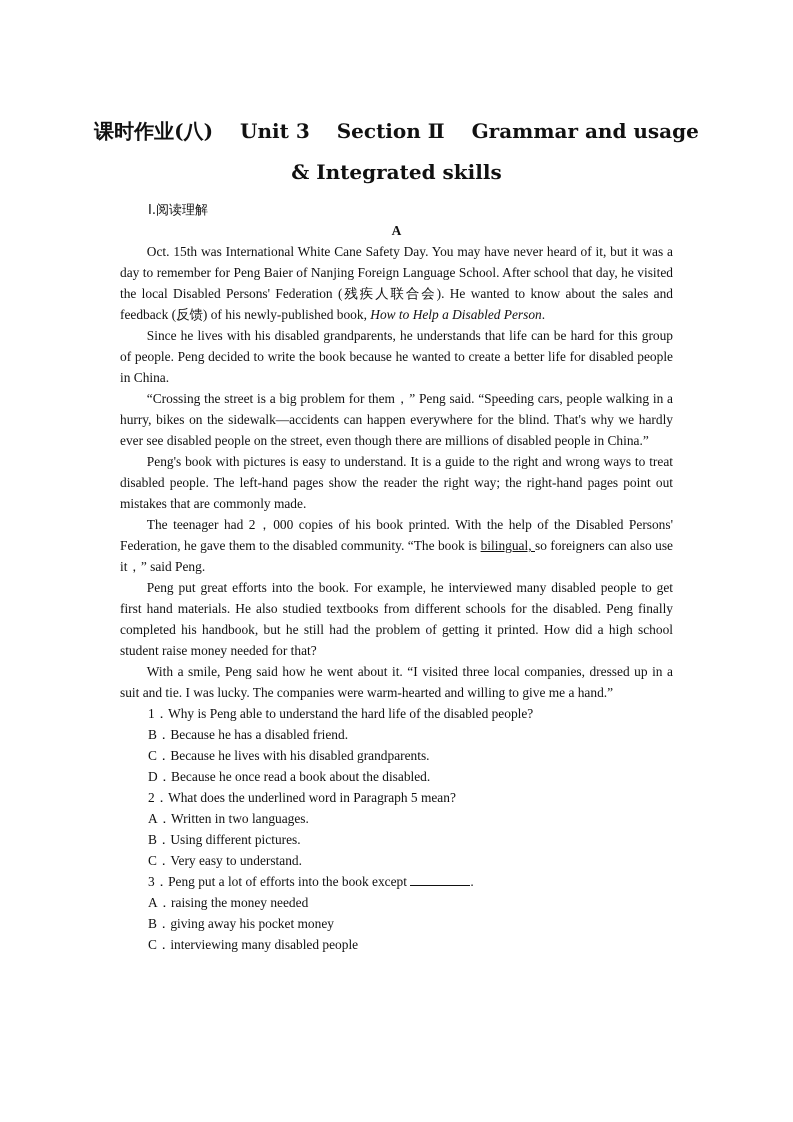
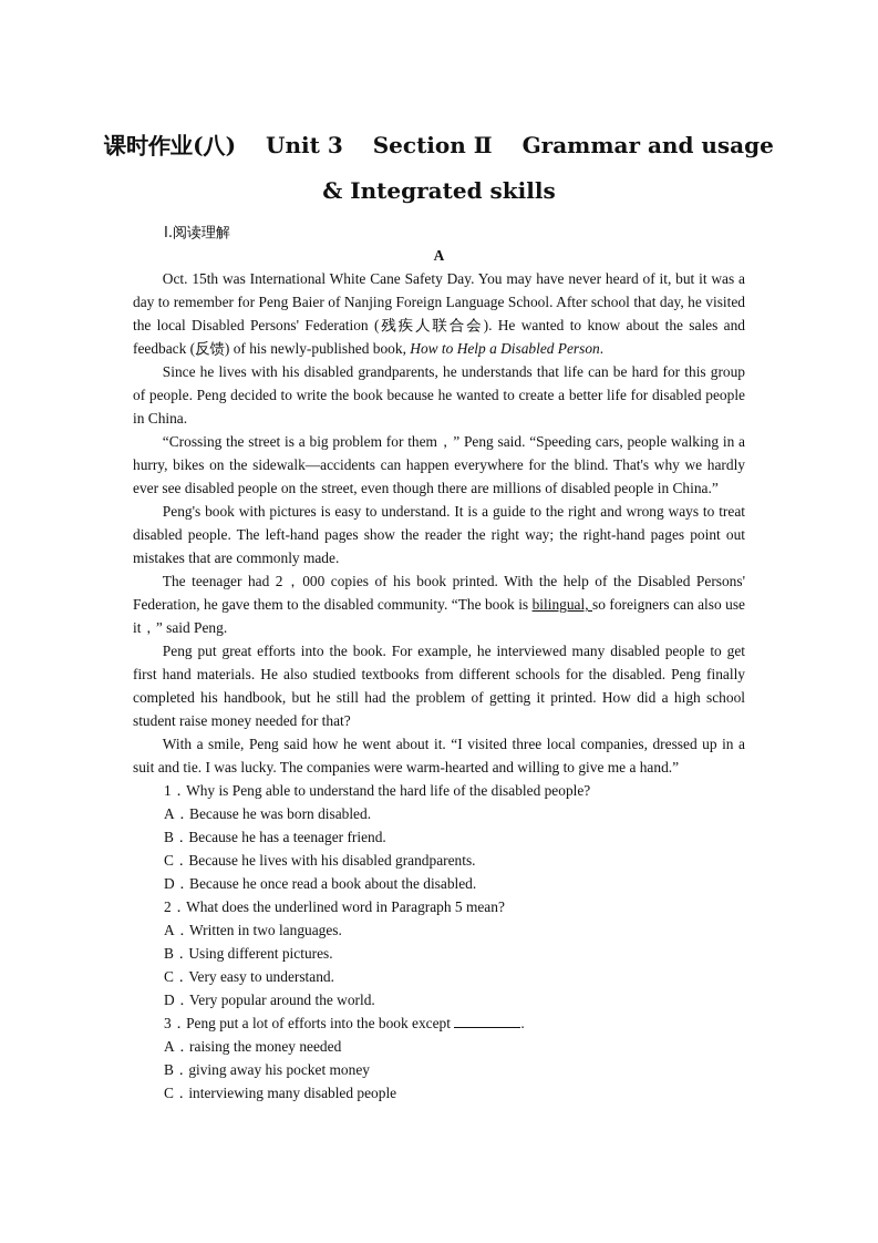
  课时作业(八) Unit 3 Section Ⅱ Grammar and usage
  & Integrated skills
  Ⅰ.阅读理解
  A
  Oct. 15th was International White Cane Safety Day. You may have never heard of it, but it was a day to remember for Peng Baier of Nanjing Foreign Language School. After school that day, he visited the local Disabled Persons' Federation (残疾人联合会). He wanted to know about the sales and feedback (反馈) of his newly-published book, How to Help a Disabled Person.
  Since he lives with his disabled grandparents, he understands that life can be hard for this group of people. Peng decided to write the book because he wanted to create a better life for disabled people in China.
  “Crossing the street is a big problem for them，” Peng said. “Speeding cars, people walking in a hurry, bikes on the sidewalk—accidents can happen everywhere for the blind. That's why we hardly ever see disabled people on the street, even though there are millions of disabled people in China.”
  Peng's book with pictures is easy to understand. It is a guide to the right and wrong ways to treat disabled people. The left-hand pages show the reader the right way; the right-hand pages point out mistakes that are commonly made.
  The teenager had 2，000 copies of his book printed. With the help of the Disabled Persons' Federation, he gave them to the disabled community. “The book is bilingual, so foreigners can also use it，” said Peng.
  Peng put great efforts into the book. For example, he interviewed many disabled people to get first hand materials. He also studied textbooks from different schools for the disabled. Peng finally completed his handbook, but he still had the problem of getting it printed. How did a high school student raise money needed for that?
  With a smile, Peng said how he went about it. “I visited three local companies, dressed up in a suit and tie. I was lucky. The companies were warm-hearted and willing to give me a hand.”
  1．Why is Peng able to understand the hard life of the disabled people?
+ A．Because he was born disabled.
- B．Because he has a disabled friend.
+ B．Because he has a teenager friend.
  C．Because he lives with his disabled grandparents.
  D．Because he once read a book about the disabled.
  2．What does the underlined word in Paragraph 5 mean?
  A．Written in two languages.
  B．Using different pictures.
  C．Very easy to understand.
+ D．Very popular around the world.
  3．Peng put a lot of efforts into the book except .
  A．raising the money needed
  B．giving away his pocket money
  C．interviewing many disabled people
